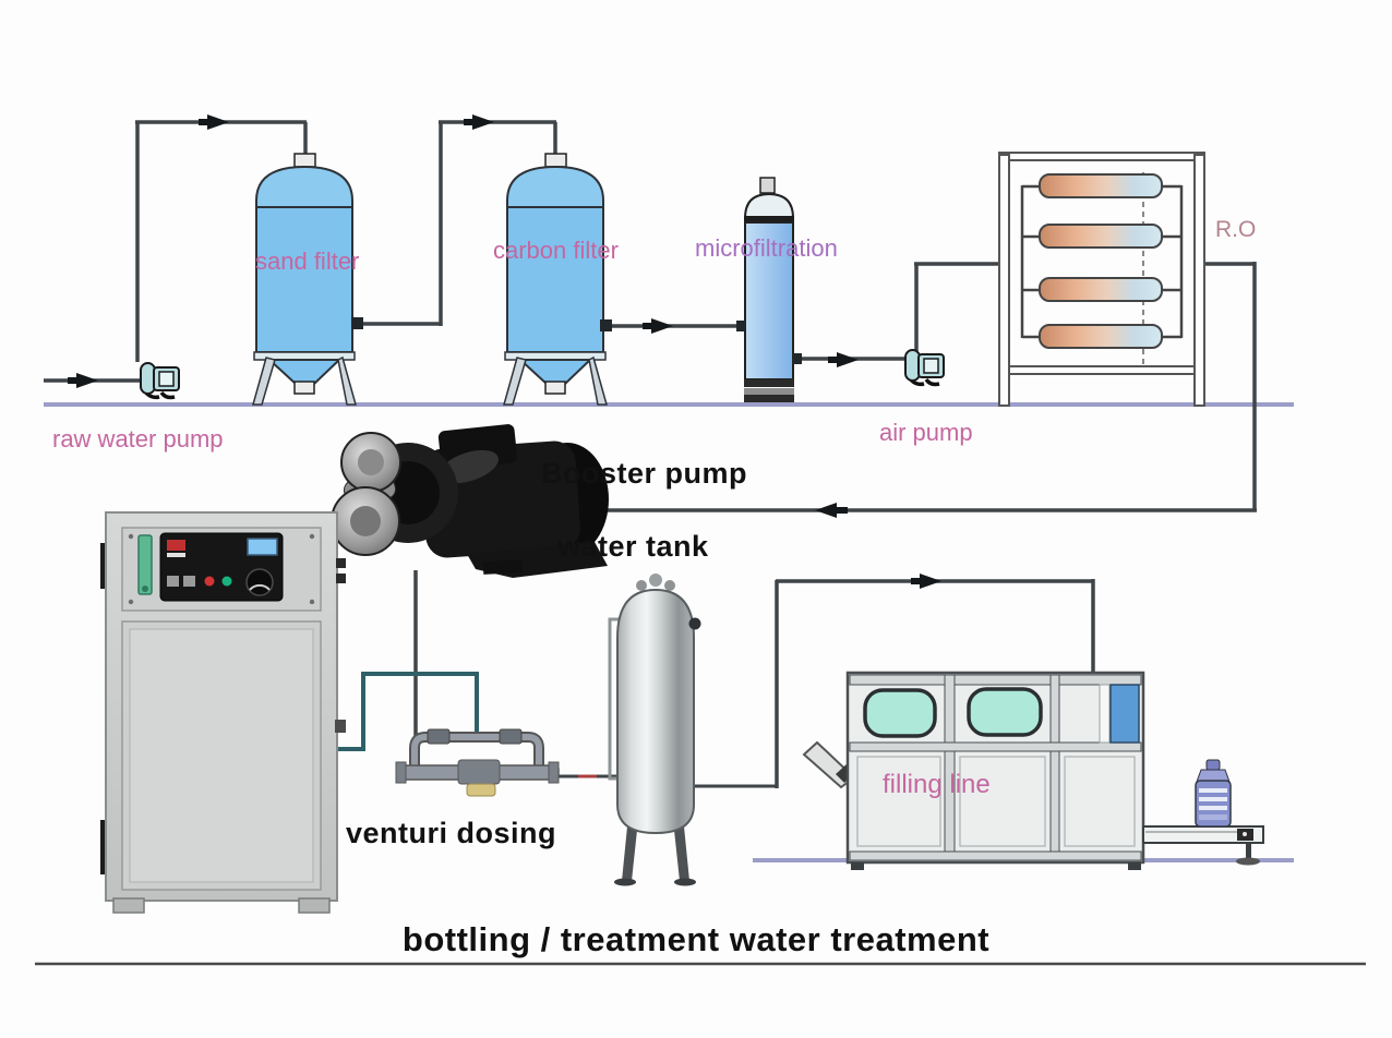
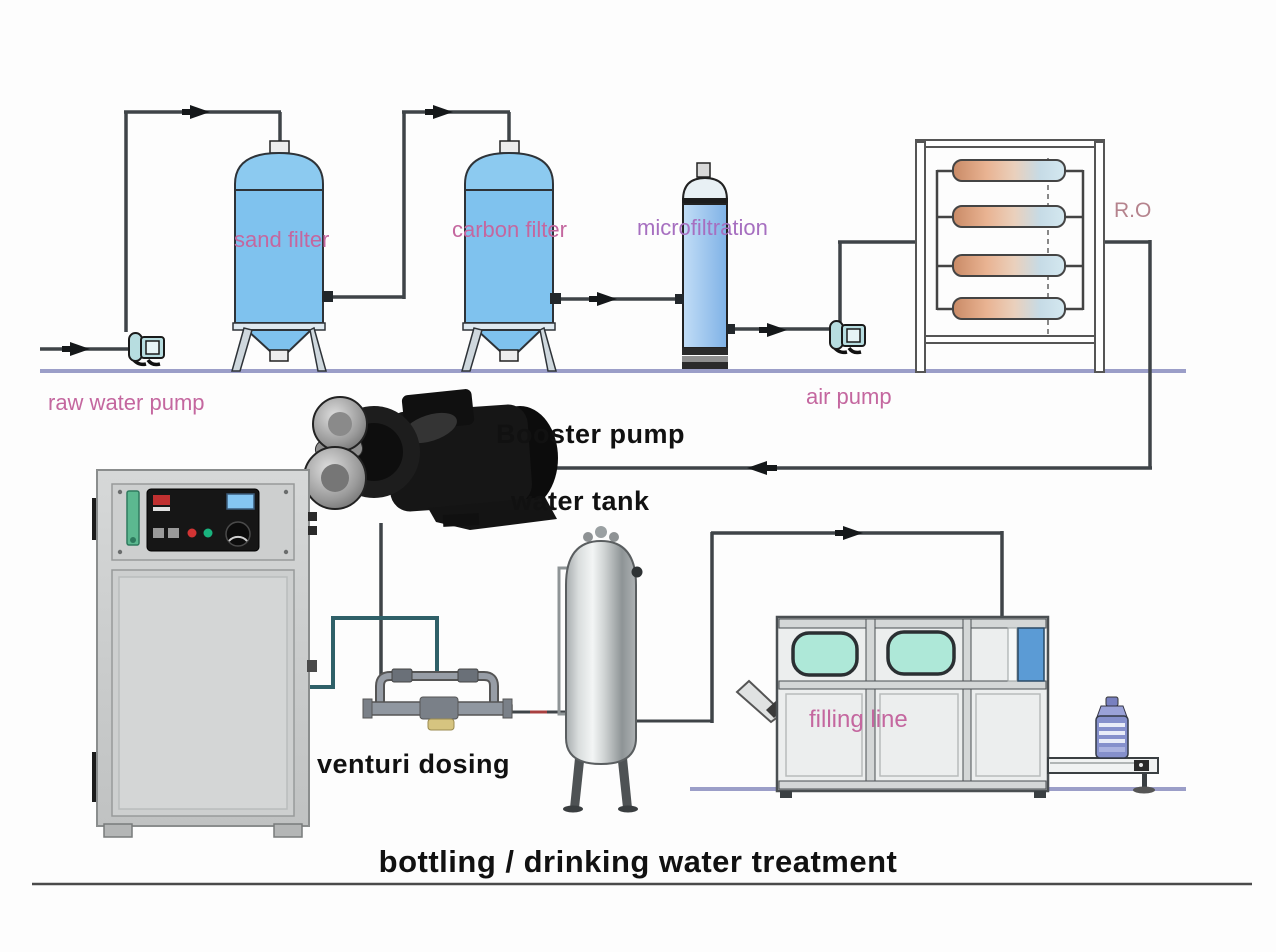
  raw water pump
  sand filter
  carbon filter
  microfiltration
  air pump
  R.O
  Booster pump
  water tank
  venturi dosing
  filling line
- bottling / treatment water treatment
+ bottling / drinking water treatment
